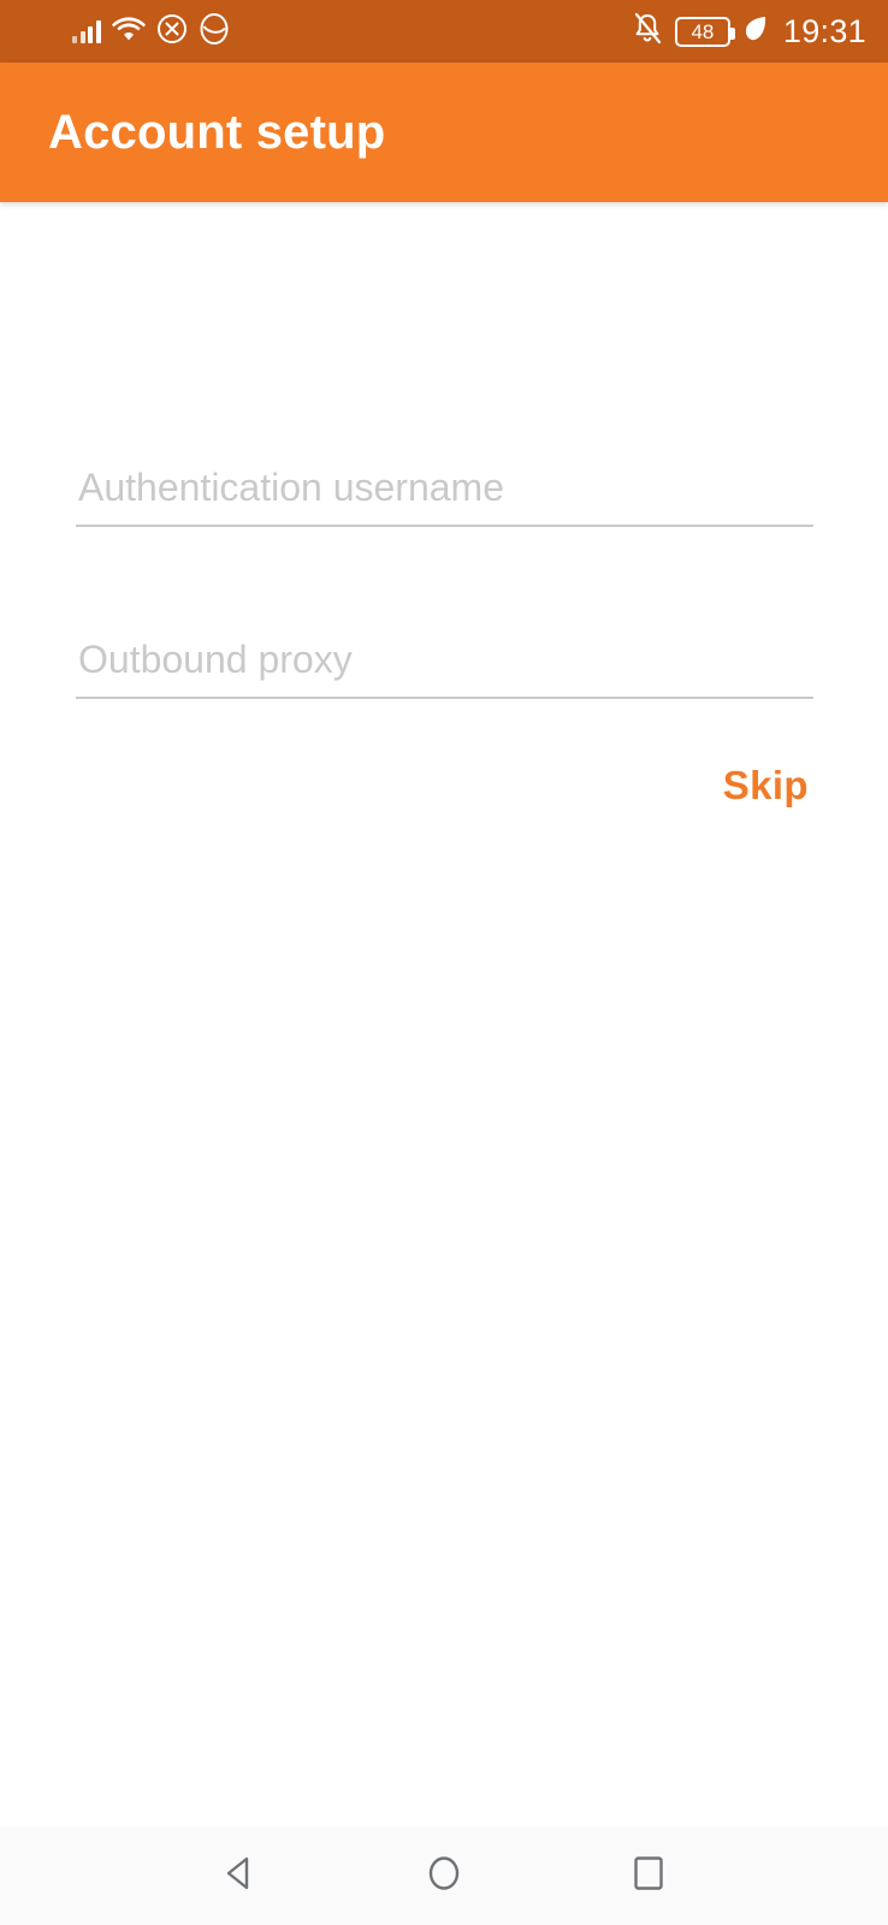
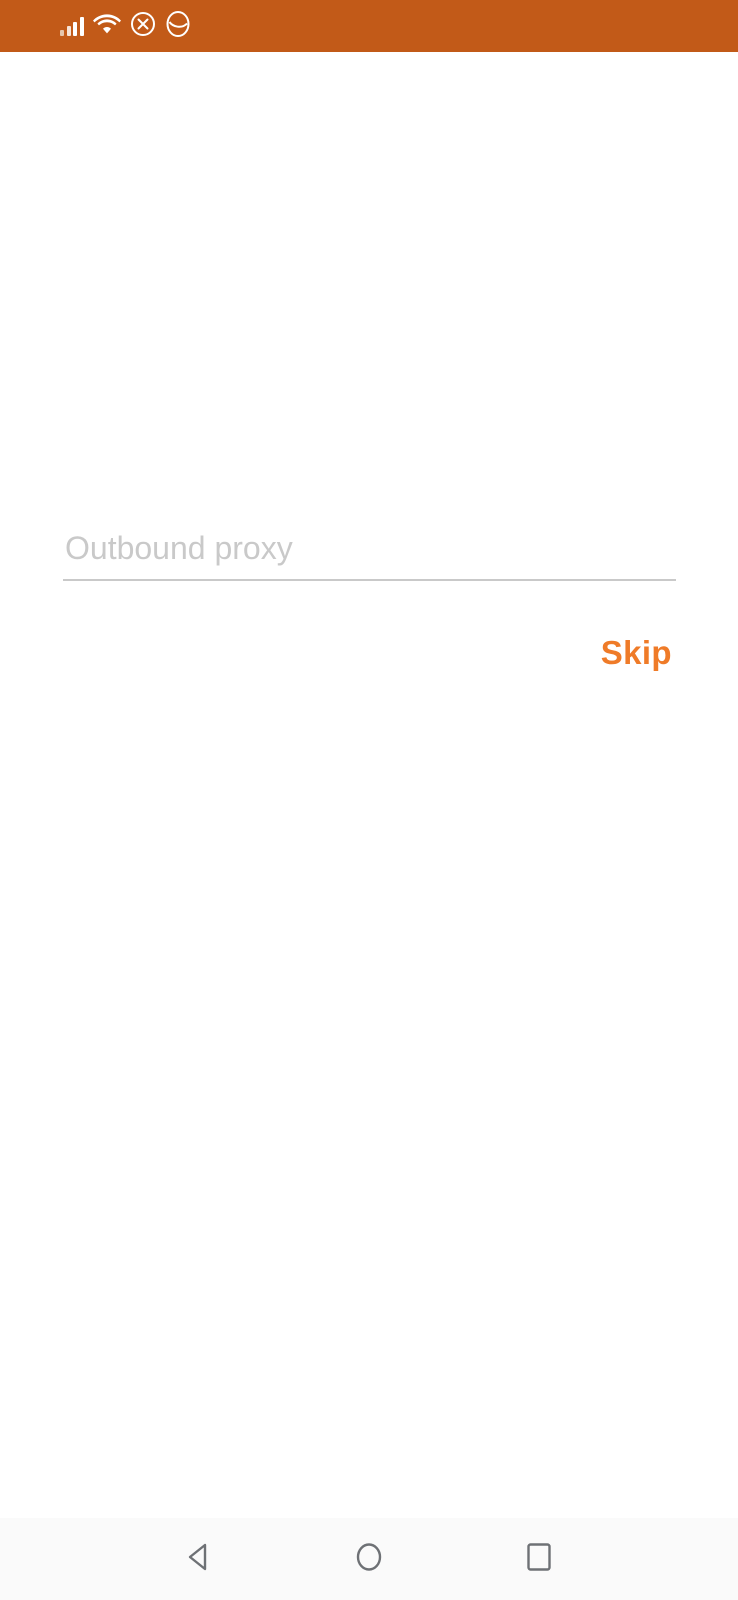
- 48
- 19:31
- Account setup
- Authentication username
  Outbound proxy
  Skip
